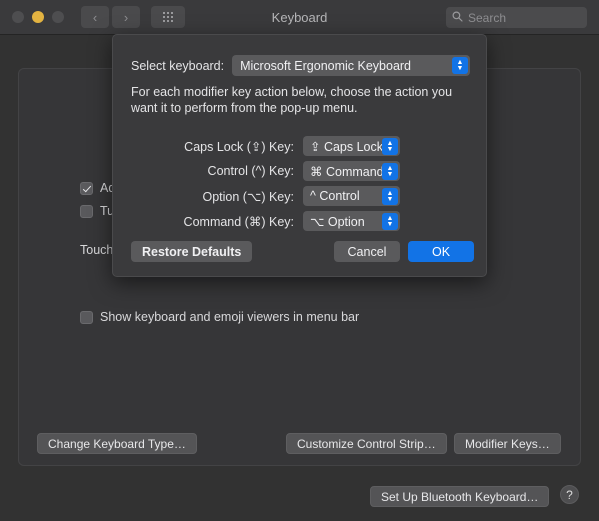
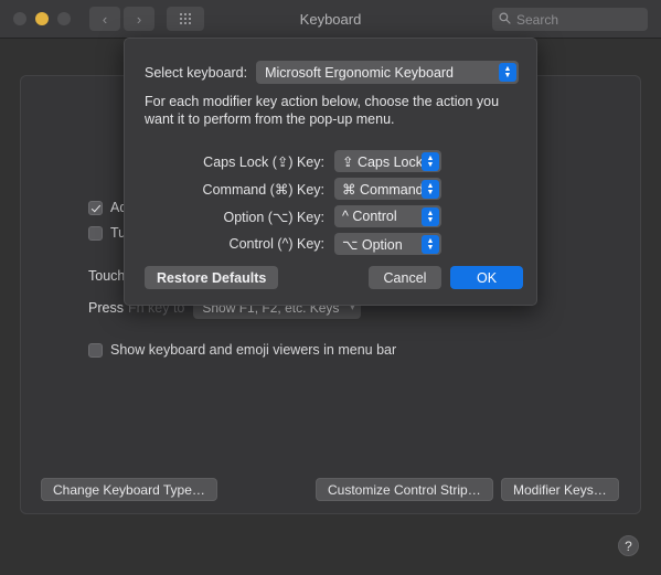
  ‹
  ›
  Keyboard
  Search
  Touch
+ Press
+ Fn key to
+ Show F1, F2, etc. Keys
+ ▾
  Show keyboard and emoji viewers in menu bar
  Change Keyboard Type…
  Customize Control Strip…
  Modifier Keys…
- Set Up Bluetooth Keyboard…
  ?
  Select keyboard:
  Microsoft Ergonomic Keyboard
  For each modifier key action below, choose the action you want it to perform from the pop-up menu.
  Caps Lock (⇪) Key:
  ⇪ Caps Lock
- Control (^) Key:
+ Command (⌘) Key:
  ⌘ Command
  Option (⌥) Key:
  ^ Control
- Command (⌘) Key:
+ Control (^) Key:
  ⌥ Option
  Restore Defaults
  Cancel
  OK
